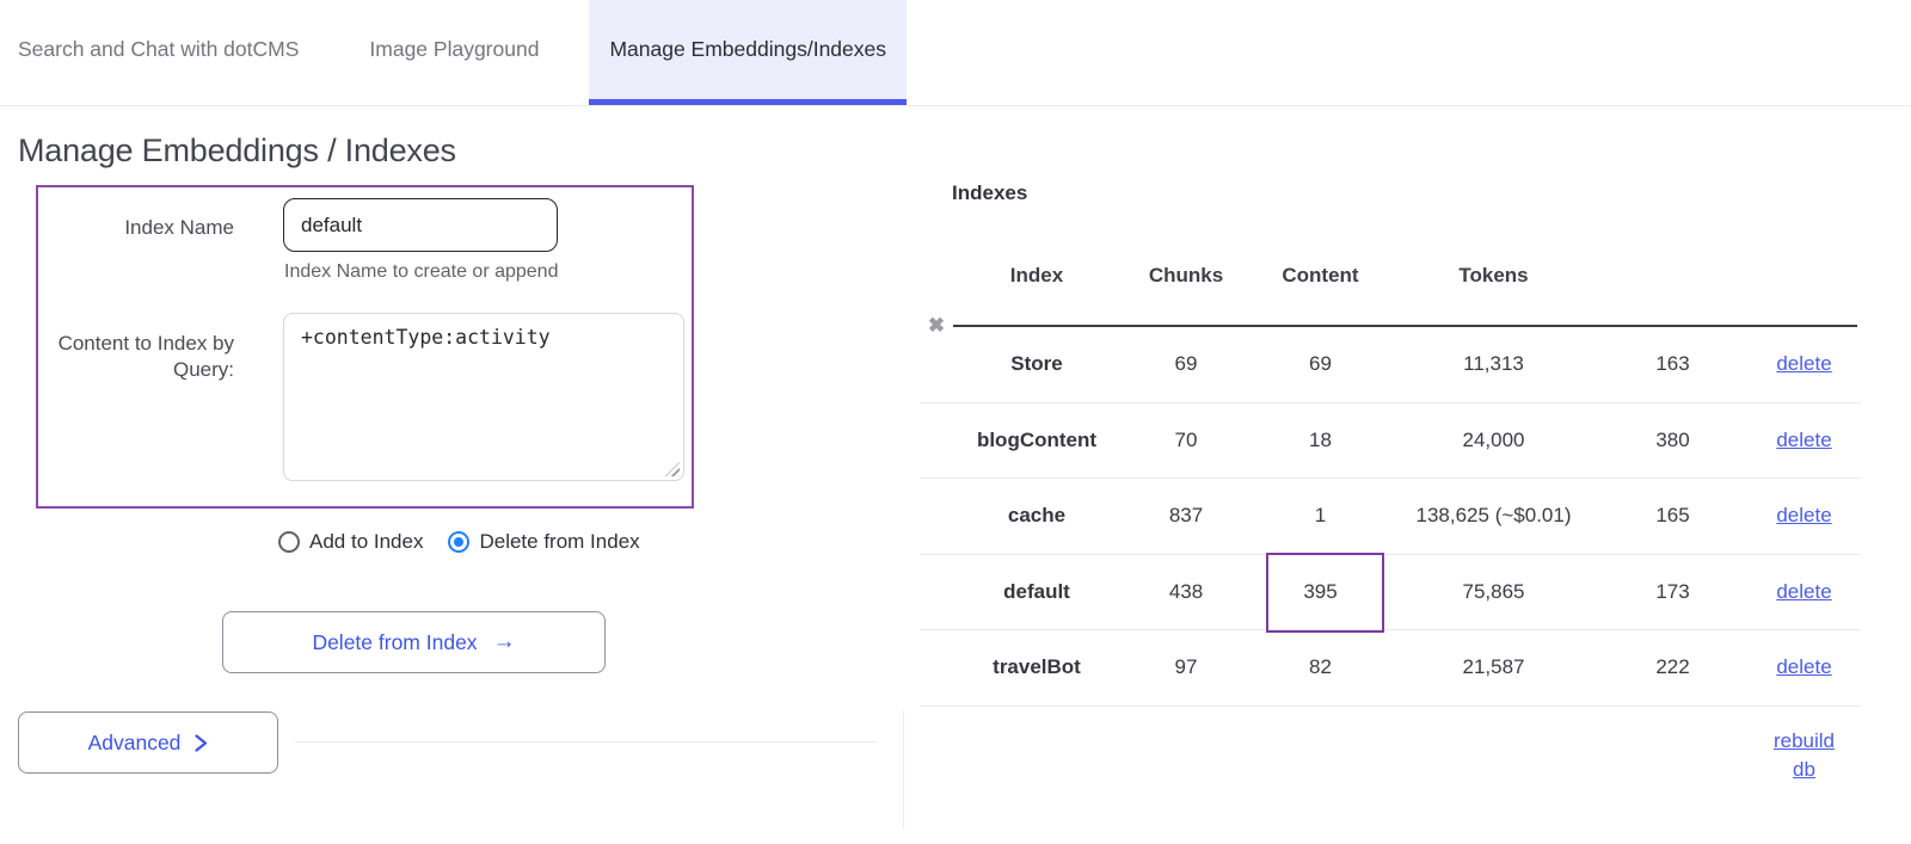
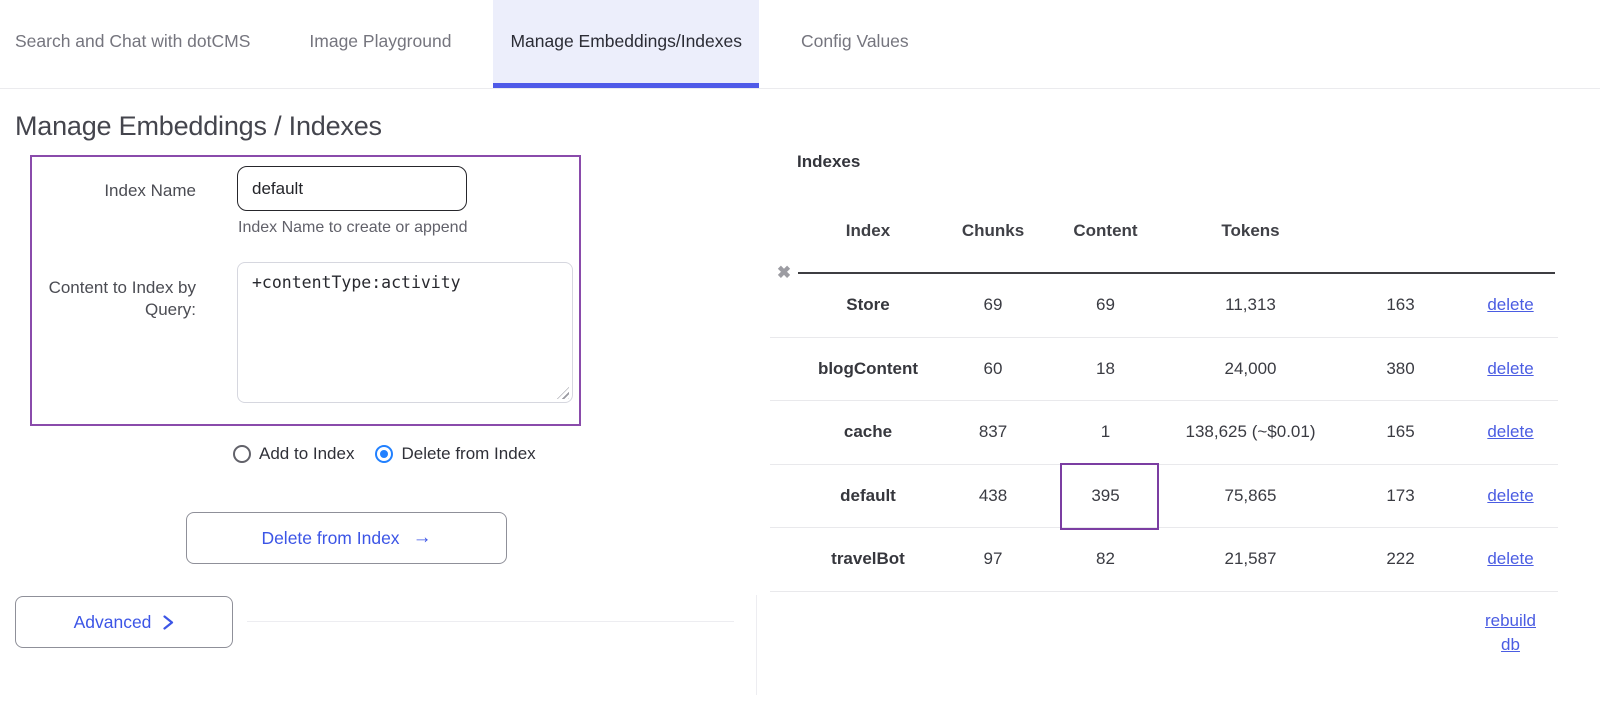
  Search and Chat with dotCMS
  Image Playground
  Manage Embeddings/Indexes
+ Config Values
  Manage Embeddings / Indexes
  Index Name
  default
  Index Name to create or append
  Content to Index by Query:
  +contentType:activity
  Add to Index
  Delete from Index
  Delete from Index
  →
  Advanced
  Indexes
  Index
  Chunks
  Content
  Tokens
  ✖
  Store
  69
  69
  11,313
  163
  delete
  blogContent
- 70
+ 60
  18
  24,000
  380
  delete
  cache
  837
  1
  138,625 (~$0.01)
  165
  delete
  default
  438
  395
  75,865
  173
  delete
  travelBot
  97
  82
  21,587
  222
  delete
  rebuild db
